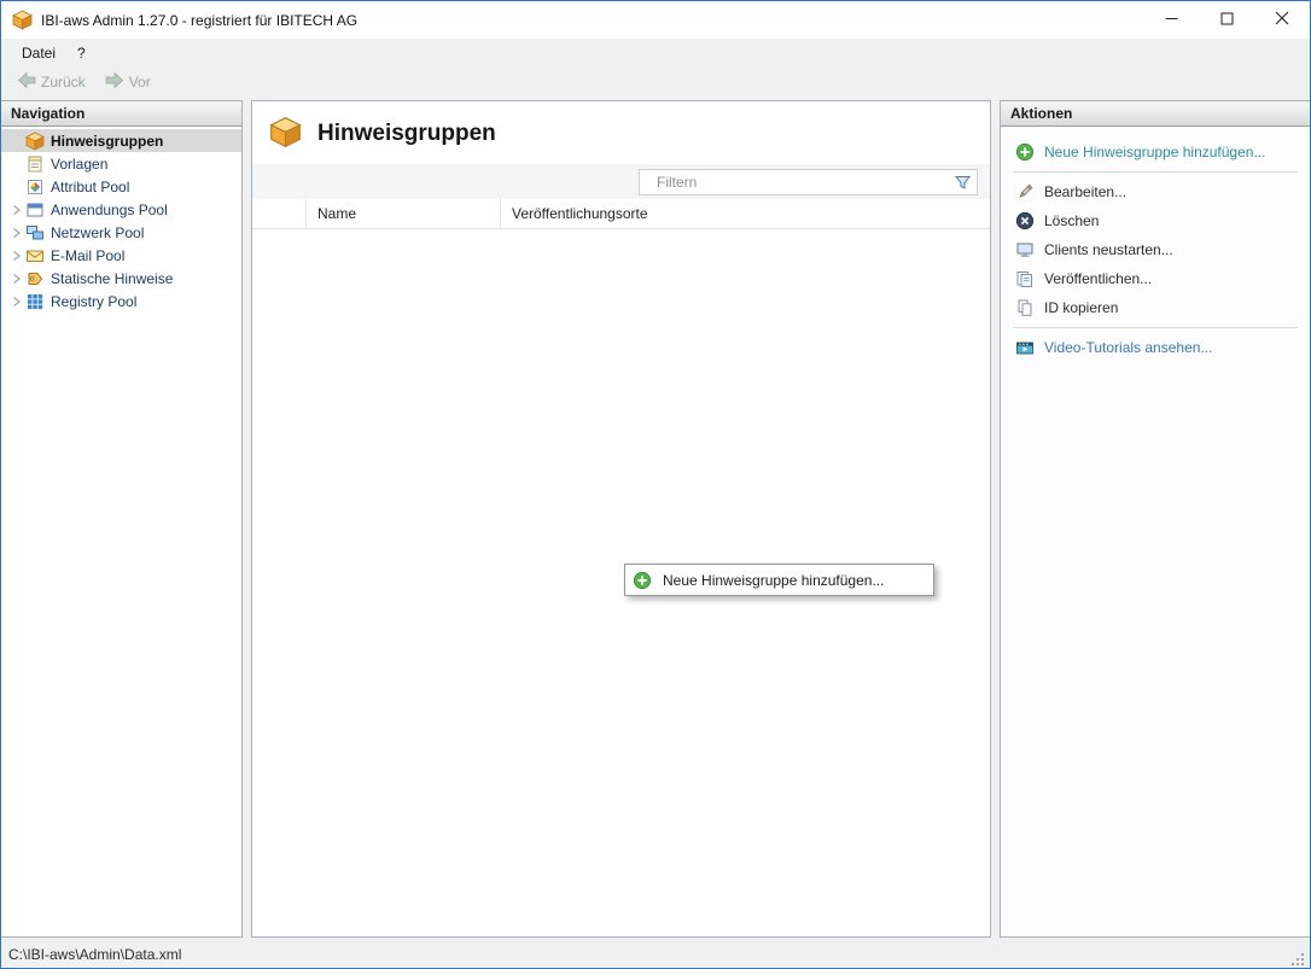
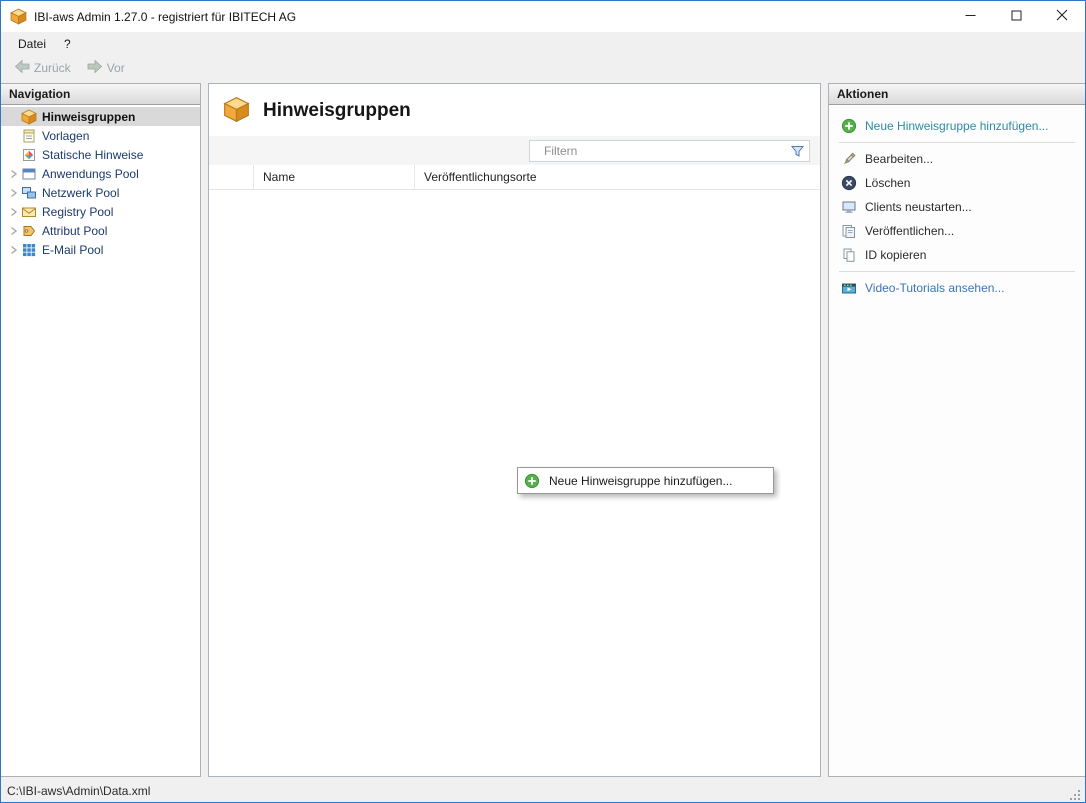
  IBI-aws Admin 1.27.0 - registriert für IBITECH AG
  Datei
  ?
  Zurück
  Vor
  Navigation
  Hinweisgruppen
  Vorlagen
- Attribut Pool
+ Statische Hinweise
  Anwendungs Pool
  Netzwerk Pool
- E-Mail Pool
+ Registry Pool
- Statische Hinweise
+ Attribut Pool
- Registry Pool
+ E-Mail Pool
  Hinweisgruppen
  Filtern
  Name
  Veröffentlichungsorte
  Aktionen
  Neue Hinweisgruppe hinzufügen...
  Bearbeiten...
  Löschen
  Clients neustarten...
  Veröffentlichen...
  ID kopieren
  Video-Tutorials ansehen...
  C:\IBI-aws\Admin\Data.xml
  Neue Hinweisgruppe hinzufügen...
